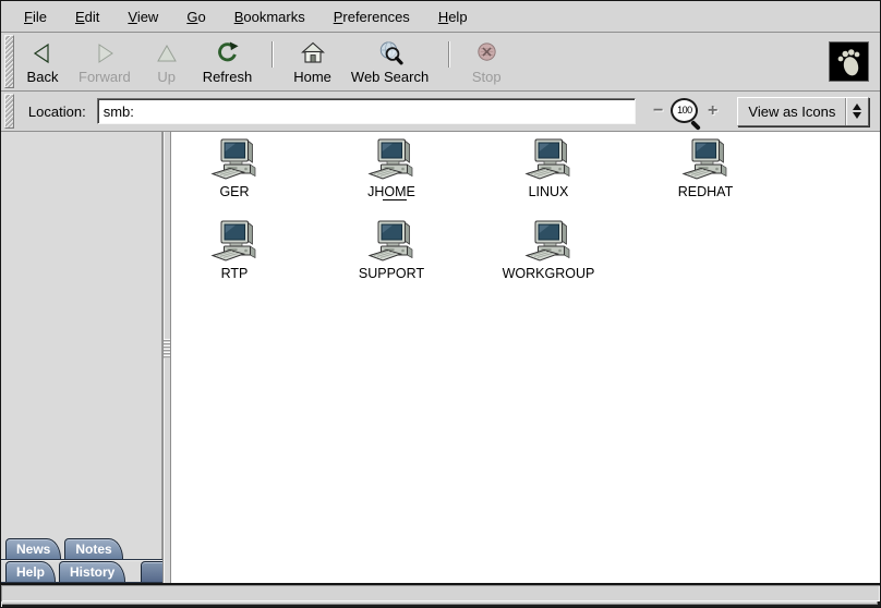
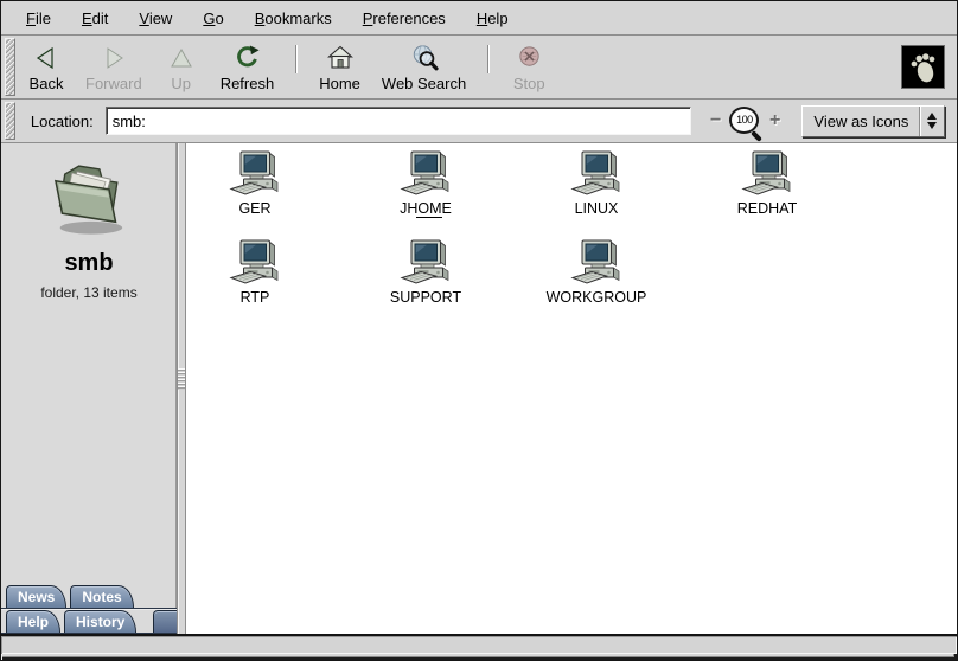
  File
  Edit
  View
  Go
  Bookmarks
  Preferences
  Help
  Back
  Forward
  Up
  Refresh
  Home
  Web Search
  Stop
  Location:
  smb:
  −
  100
  +
  View as Icons
+ smb
+ folder, 13 items
  News
  Notes
  Help
  History
  GER
  JHOME
  LINUX
  REDHAT
  RTP
  SUPPORT
  WORKGROUP
